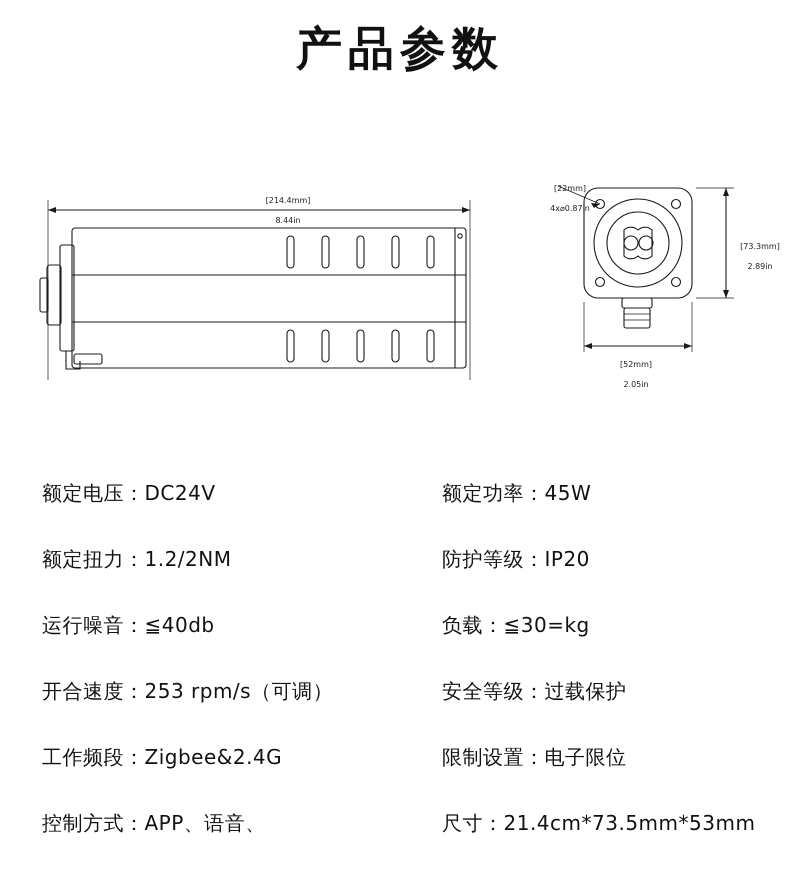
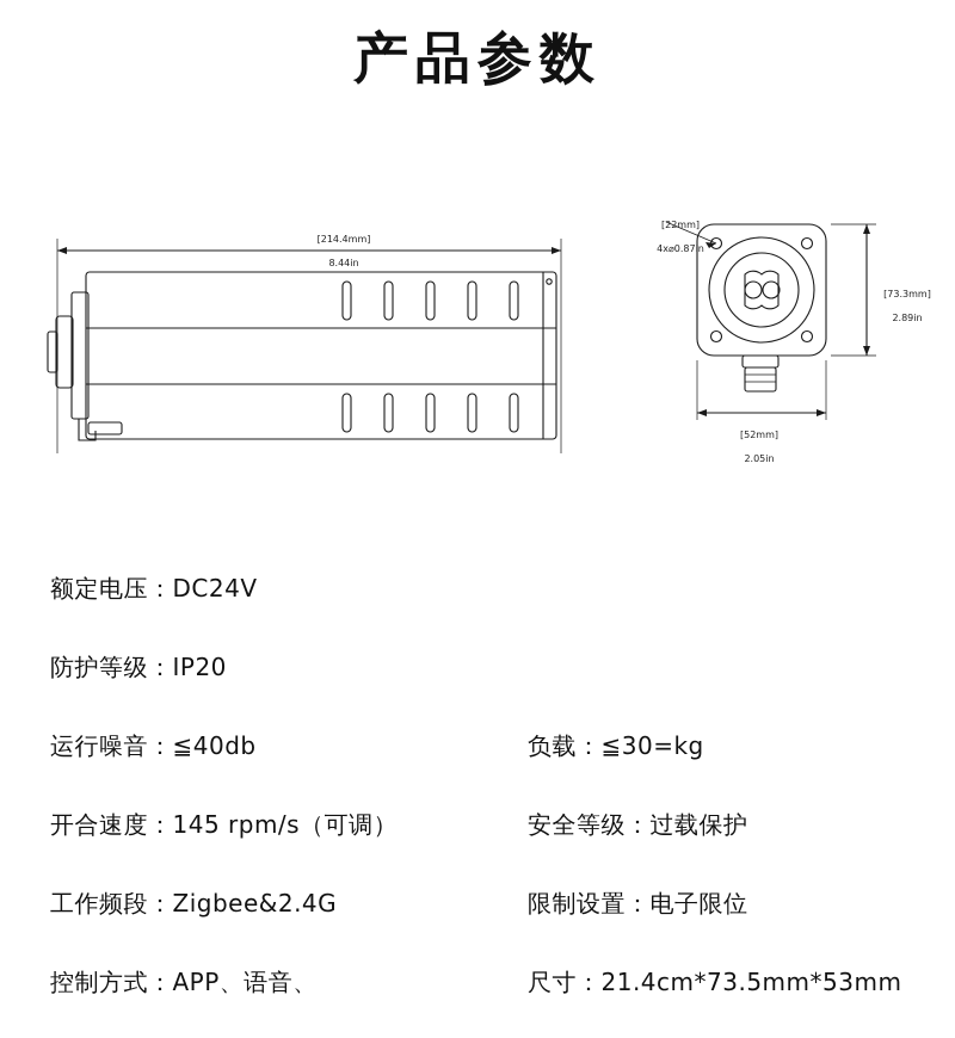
  产品参数
  [214.4mm]
  8.44in
  [22mm]
  4x⌀0.87in
  [73.3mm]
  2.89in
  [52mm]
  2.05in
  额定电压：DC24V
- 额定功率：45W
- 额定扭力：1.2/2NM
  防护等级：IP20
  运行噪音：≦40db
  负载：≦30=kg
- 开合速度：253 rpm/s（可调）
+ 开合速度：145 rpm/s（可调）
  安全等级：过载保护
  工作频段：Zigbee&2.4G
  限制设置：电子限位
  控制方式：APP、语音、
  尺寸：21.4cm*73.5mm*53mm
